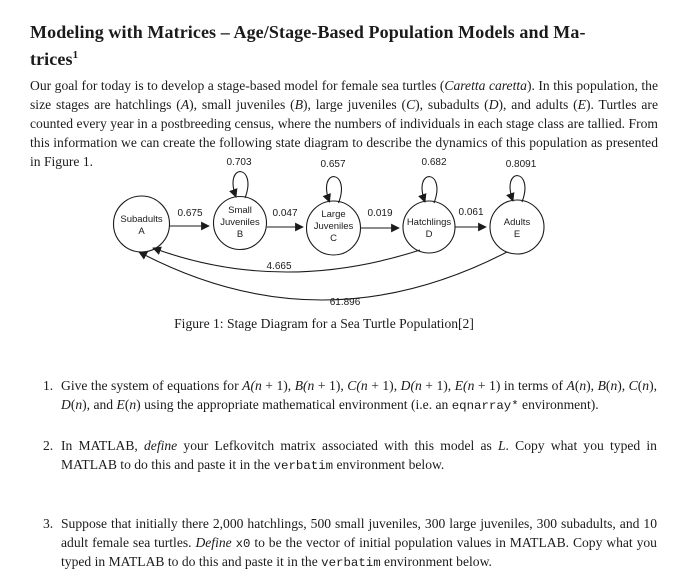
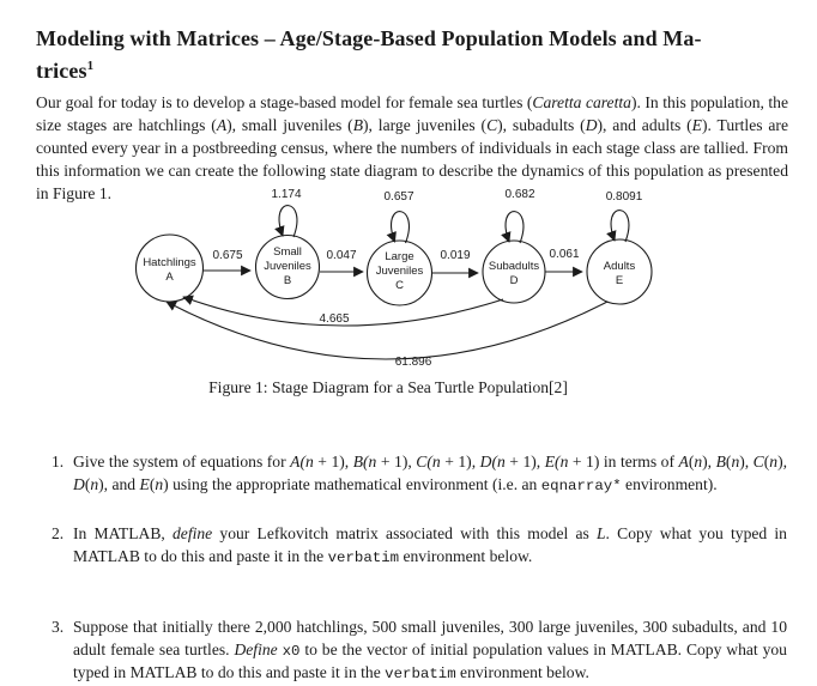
  Modeling with Matrices – Age/Stage-Based Population Models and Ma-
  trices1
  Our goal for today is to develop a stage-based model for female sea turtles (Caretta caretta). In this population, the size stages are hatchlings (A), small juveniles (B), large juveniles (C), subadults (D), and adults (E). Turtles are counted every year in a postbreeding census, where the numbers of individuals in each stage class are tallied. From this information we can create the following state diagram to describe the dynamics of this population as presented in Figure 1.
- 0.703
+ 1.174
  0.657
  0.682
  0.8091
  0.675
  0.047
  0.019
  0.061
  4.665
  61.896
- Subadults
+ Hatchlings
  A
  Small
  Juveniles
  B
  Large
  Juveniles
  C
- Hatchlings
+ Subadults
  D
  Adults
  E
  Figure 1: Stage Diagram for a Sea Turtle Population[2]
  1.
  Give the system of equations for A(n + 1), B(n + 1), C(n + 1), D(n + 1), E(n + 1) in terms of A(n), B(n), C(n), D(n), and E(n) using the appropriate mathematical environment (i.e. an eqnarray* environment).
  2.
  In MATLAB, define your Lefkovitch matrix associated with this model as L. Copy what you typed in MATLAB to do this and paste it in the verbatim environment below.
  3.
  Suppose that initially there 2,000 hatchlings, 500 small juveniles, 300 large juveniles, 300 subadults, and 10 adult female sea turtles. Define x0 to be the vector of initial population values in MATLAB. Copy what you typed in MATLAB to do this and paste it in the verbatim environment below.
